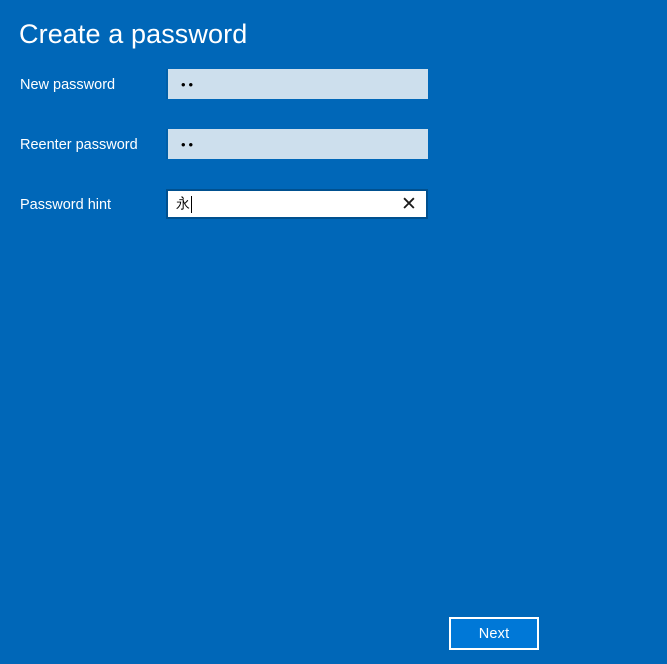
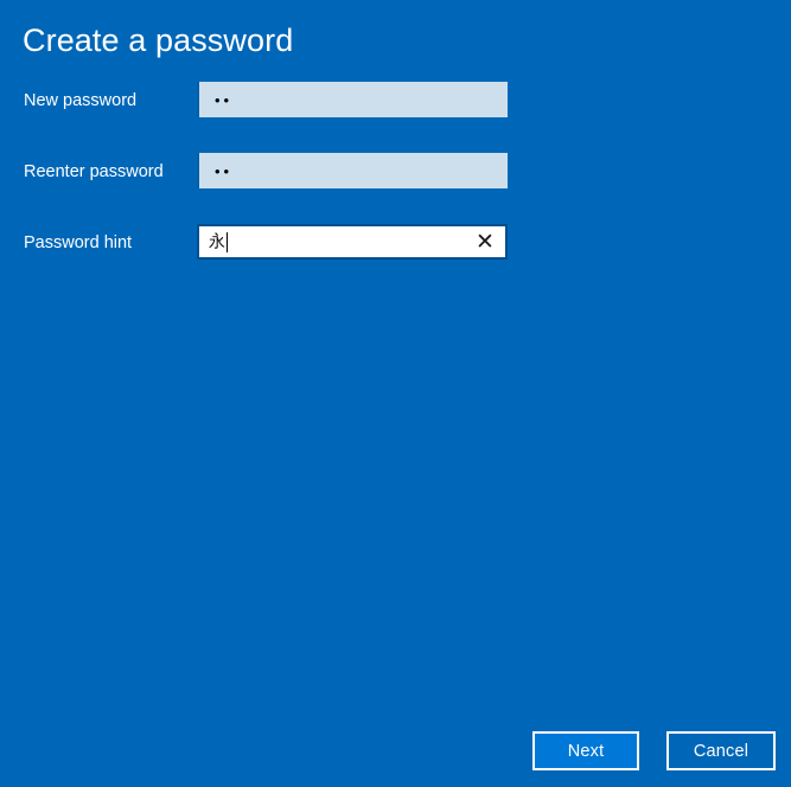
  Create a password
  New password
  ••
  Reenter password
  ••
  Password hint
  永
  ✕
  Next
+ Cancel
